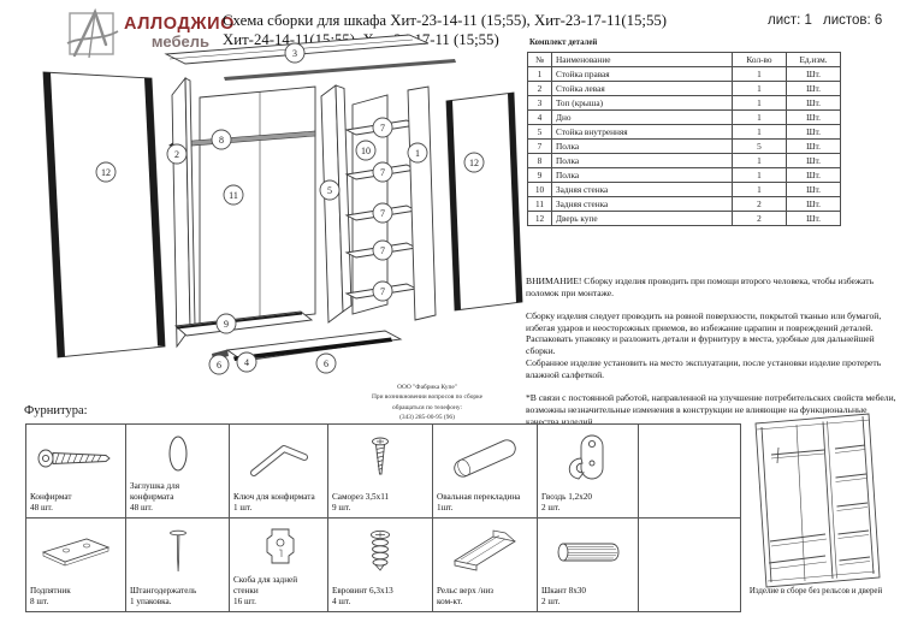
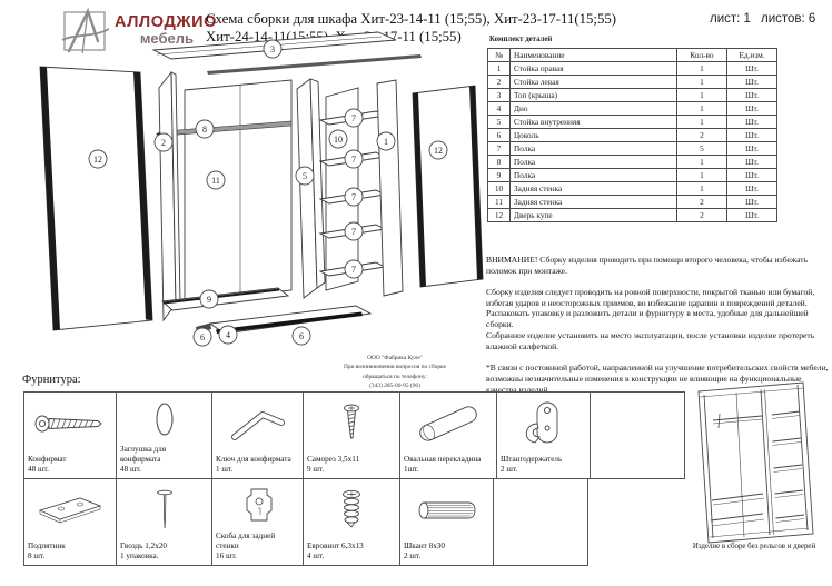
  АЛЛОДЖИ
  мебель
  Схема сборки для шкафа Хит-23-14-11 (15;55), Хит-23-17-11(15;55)
  лист: 1
  листов: 6
  3
  12
  2
  8
  11
  9
  6
  4
  6
  5
  10
  7
  7
  7
  7
  7
  1
  12
  №	Наименование	Кол-во	Ед.изм.
  1	Стойка правая	1	Шт.
  2	Стойка левая	1	Шт.
  3	Топ (крыша)	1	Шт.
  4	Дно	1	Шт.
  5	Стойка внутренняя	1	Шт.
+ 6	Цоколь	2	Шт.
  7	Полка	5	Шт.
  8	Полка	1	Шт.
  9	Полка	1	Шт.
  10	Задняя стенка	1	Шт.
  11	Задняя стенка	2	Шт.
  12	Дверь купе	2	Шт.
  ВНИМАНИЕ! Сборку изделия проводить при помощи второго человека, чтобы избежать поломок при монтаже.
  Сборку изделия следует проводить на ровной поверхности, покрытой тканью или бумагой, избегая ударов и неосторожных приемов, во избежание царапин и повреждений деталей.
  Распаковать упаковку и разложить детали и фурнитуру в места, удобные для дальнейшей сборки.
  Собранное изделие установить на место эксплуатации, после установки изделие протереть влажной салфеткой.
  *В связи с постоянной работой, направленной на улучшение потребительских свойств мебели, возможны незначительные изменения в конструкции не влияющие на функциональные качества изделий.
  Фурнитура:
  Конфирмат
  48 шт.
  Заглушка для конфирмата
  48 шт.
  Ключ для конфирмата
  1 шт.
  Саморез 3,5х11
  9 шт.
  Овальная перекладина
  1шт.
- Гвоздь 1,2х20
+ Штангодержатель
  2 шт.
  Подпятник
  8 шт.
- Штангодержатель
+ Гвоздь 1,2х20
  1 упаковка.
  Скоба для задней стенки
  16 шт.
  Евровинт 6,3х13
  4 шт.
- Рельс верх /низ
- ком-кт.
  Шкант 8х30
  2 шт.
